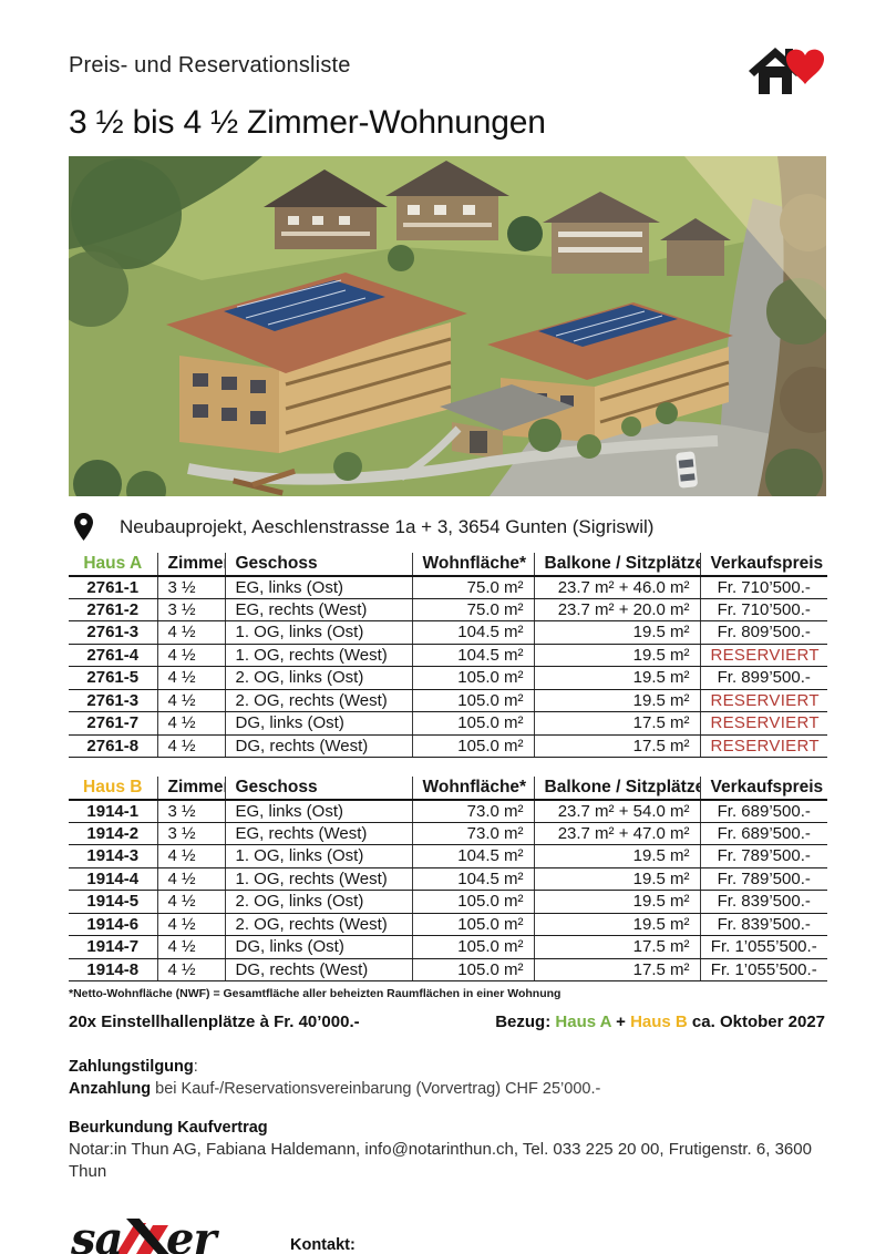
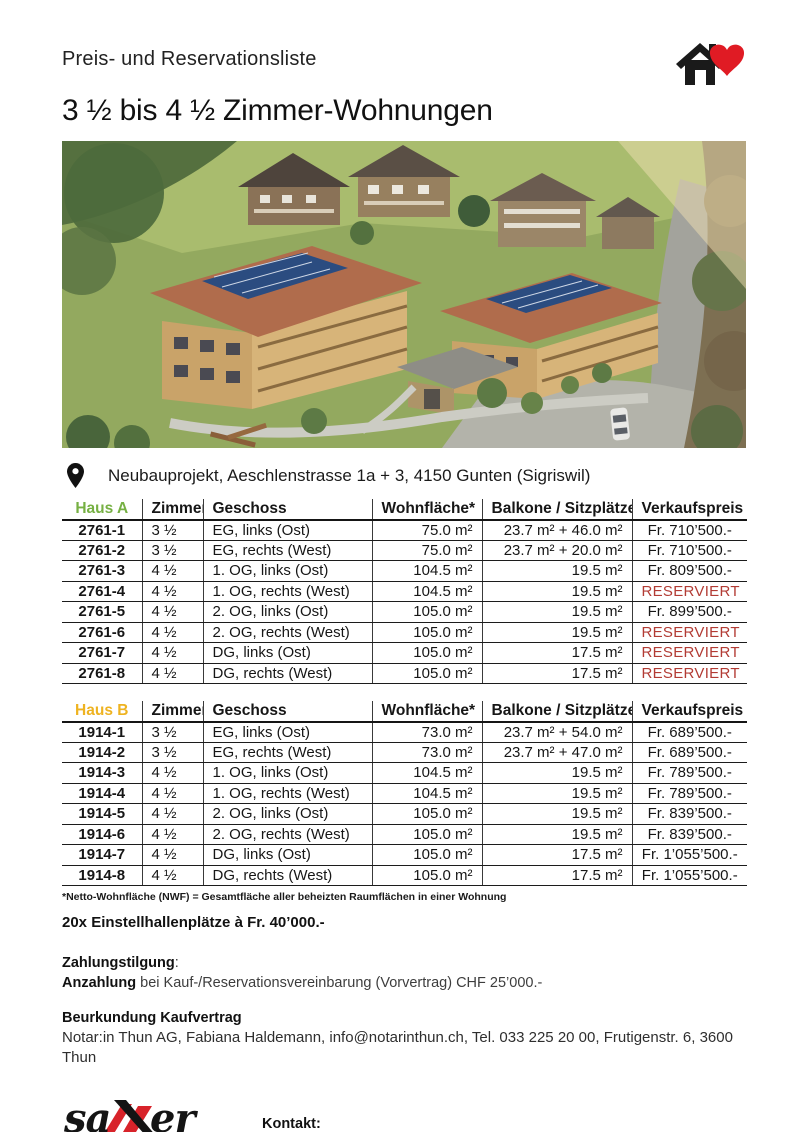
  Preis- und Reservationsliste
  3 ½ bis 4 ½ Zimmer-Wohnungen
- Neubauprojekt, Aeschlenstrasse 1a + 3, 3654 Gunten (Sigriswil)
+ Neubauprojekt, Aeschlenstrasse 1a + 3, 4150 Gunten (Sigriswil)
  Haus A	Zimme	Geschoss	Wohnfläche*	Balkone / Sitzplätze	Verkaufspreis
  2761-1	3 ½	EG, links (Ost)	75.0 m²	23.7 m² + 46.0 m²	Fr. 710’500.-
  2761-2	3 ½	EG, rechts (West)	75.0 m²	23.7 m² + 20.0 m²	Fr. 710’500.-
  2761-3	4 ½	1. OG, links (Ost)	104.5 m²	19.5 m²	Fr. 809’500.-
  2761-4	4 ½	1. OG, rechts (West)	104.5 m²	19.5 m²	RESERVIERT
  2761-5	4 ½	2. OG, links (Ost)	105.0 m²	19.5 m²	Fr. 899’500.-
- 2761-3	4 ½	2. OG, rechts (West)	105.0 m²	19.5 m²	RESERVIERT
+ 2761-6	4 ½	2. OG, rechts (West)	105.0 m²	19.5 m²	RESERVIERT
  2761-7	4 ½	DG, links (Ost)	105.0 m²	17.5 m²	RESERVIERT
  2761-8	4 ½	DG, rechts (West)	105.0 m²	17.5 m²	RESERVIERT
  Haus B	Zimme	Geschoss	Wohnfläche*	Balkone / Sitzplätze	Verkaufspreis
  1914-1	3 ½	EG, links (Ost)	73.0 m²	23.7 m² + 54.0 m²	Fr. 689’500.-
  1914-2	3 ½	EG, rechts (West)	73.0 m²	23.7 m² + 47.0 m²	Fr. 689’500.-
  1914-3	4 ½	1. OG, links (Ost)	104.5 m²	19.5 m²	Fr. 789’500.-
  1914-4	4 ½	1. OG, rechts (West)	104.5 m²	19.5 m²	Fr. 789’500.-
  1914-5	4 ½	2. OG, links (Ost)	105.0 m²	19.5 m²	Fr. 839’500.-
  1914-6	4 ½	2. OG, rechts (West)	105.0 m²	19.5 m²	Fr. 839’500.-
  1914-7	4 ½	DG, links (Ost)	105.0 m²	17.5 m²	Fr. 1’055’500.-
  1914-8	4 ½	DG, rechts (West)	105.0 m²	17.5 m²	Fr. 1’055’500.-
  *Netto-Wohnfläche (NWF) = Gesamtfläche aller beheizten Raumflächen in einer Wohnung
  20x Einstellhallenplätze à Fr. 40’000.-
- Bezug: Haus A + Haus B ca. Oktober 2027
  Zahlungstilgung:
  Anzahlung bei Kauf-/Reservationsvereinbarung (Vorvertrag) CHF 25’000.-
  Beurkundung Kaufvertrag
  Notar:in Thun AG, Fabiana Haldemann, info@notarinthun.ch, Tel. 033 225 20 00, Frutigenstr. 6, 3600 Thun
  sa
  er
  Kontakt:
